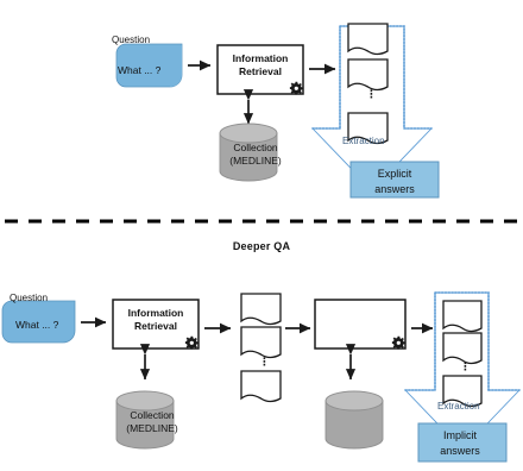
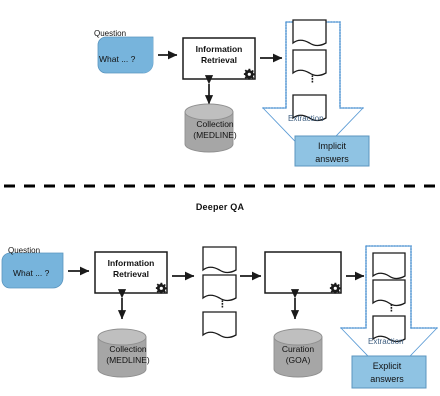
  Question
  What ... ?
  Information
  Retrieval
  Collection
  (MEDLINE)
  ⋮
  Extraction
- Explicit
+ Implicit
  answers
  Deeper QA
  Question
  What ... ?
  Information
  Retrieval
  Collection
  (MEDLINE)
  ⋮
+ Curation
+ (GOA)
  ⋮
  Extraction
- Implicit
+ Explicit
  answers
